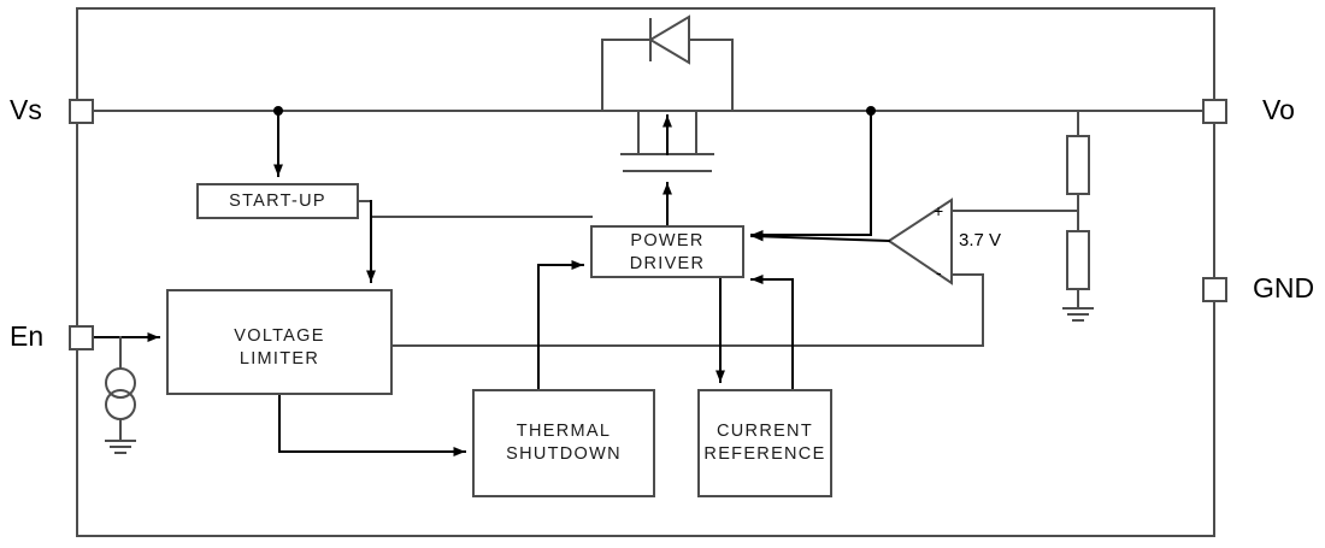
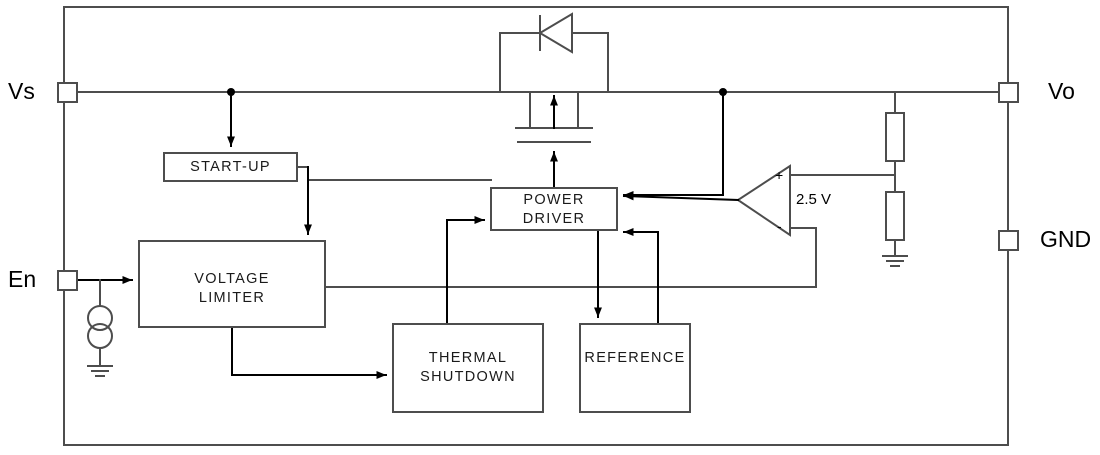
  Vs
  En
  Vo
  GND
  START-UP
  VOLTAGE
  LIMITER
  POWER
  DRIVER
  THERMAL
  SHUTDOWN
- CURRENT
  REFERENCE
  +
  -
- 3.7 V
+ 2.5 V
